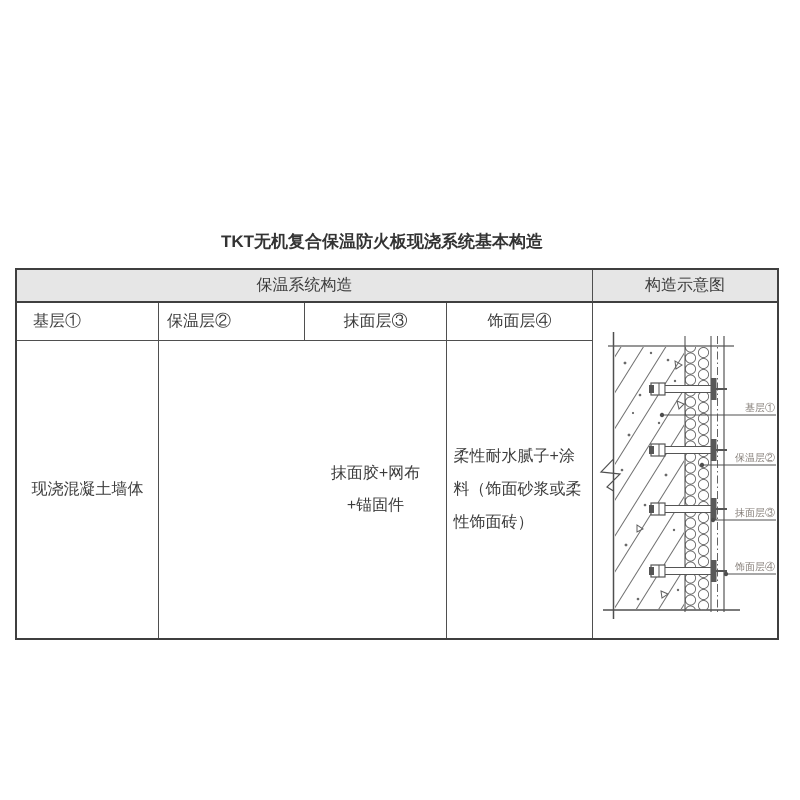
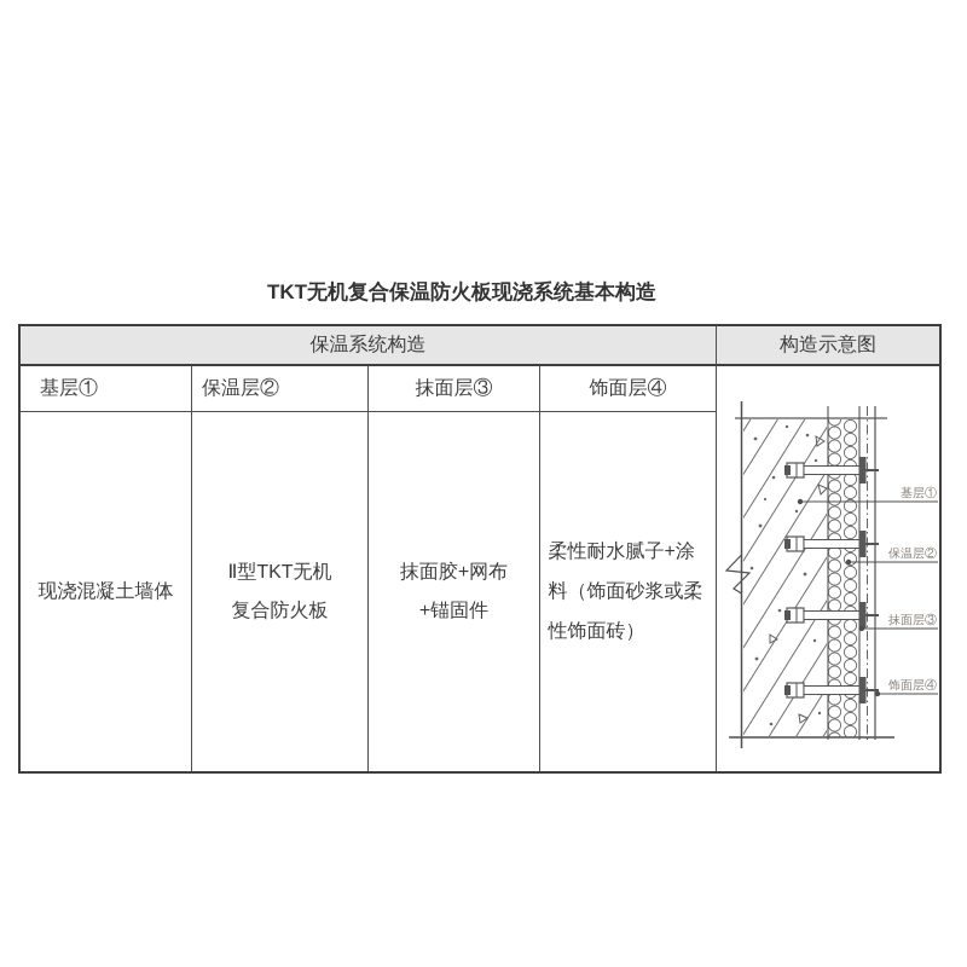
  TKT无机复合保温防火板现浇系统基本构造
  保温系统构造
  构造示意图
  基层①
  保温层②
  抹面层③
  饰面层④
  现浇混凝土墙体
+ Ⅱ型TKT无机
+ 复合防火板
  抹面胶+网布
  +锚固件
  柔性耐水腻子+涂料（饰面砂浆或柔性饰面砖）
  基层①
  保温层②
  抹面层③
  饰面层④
